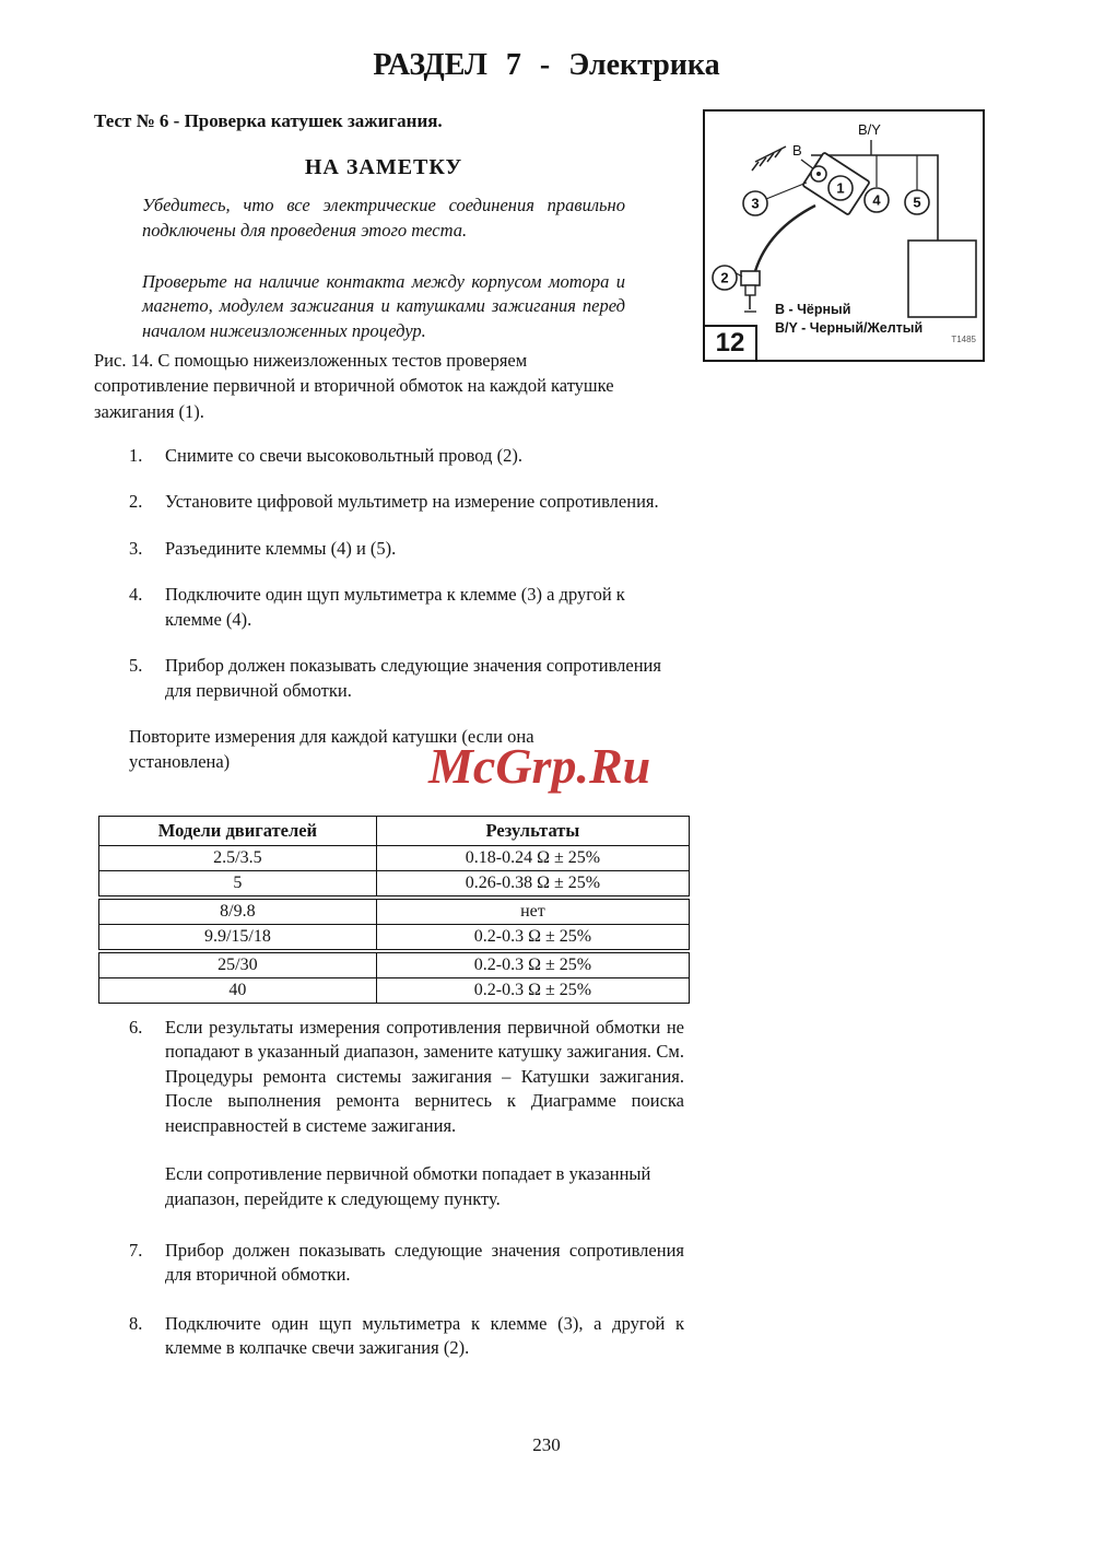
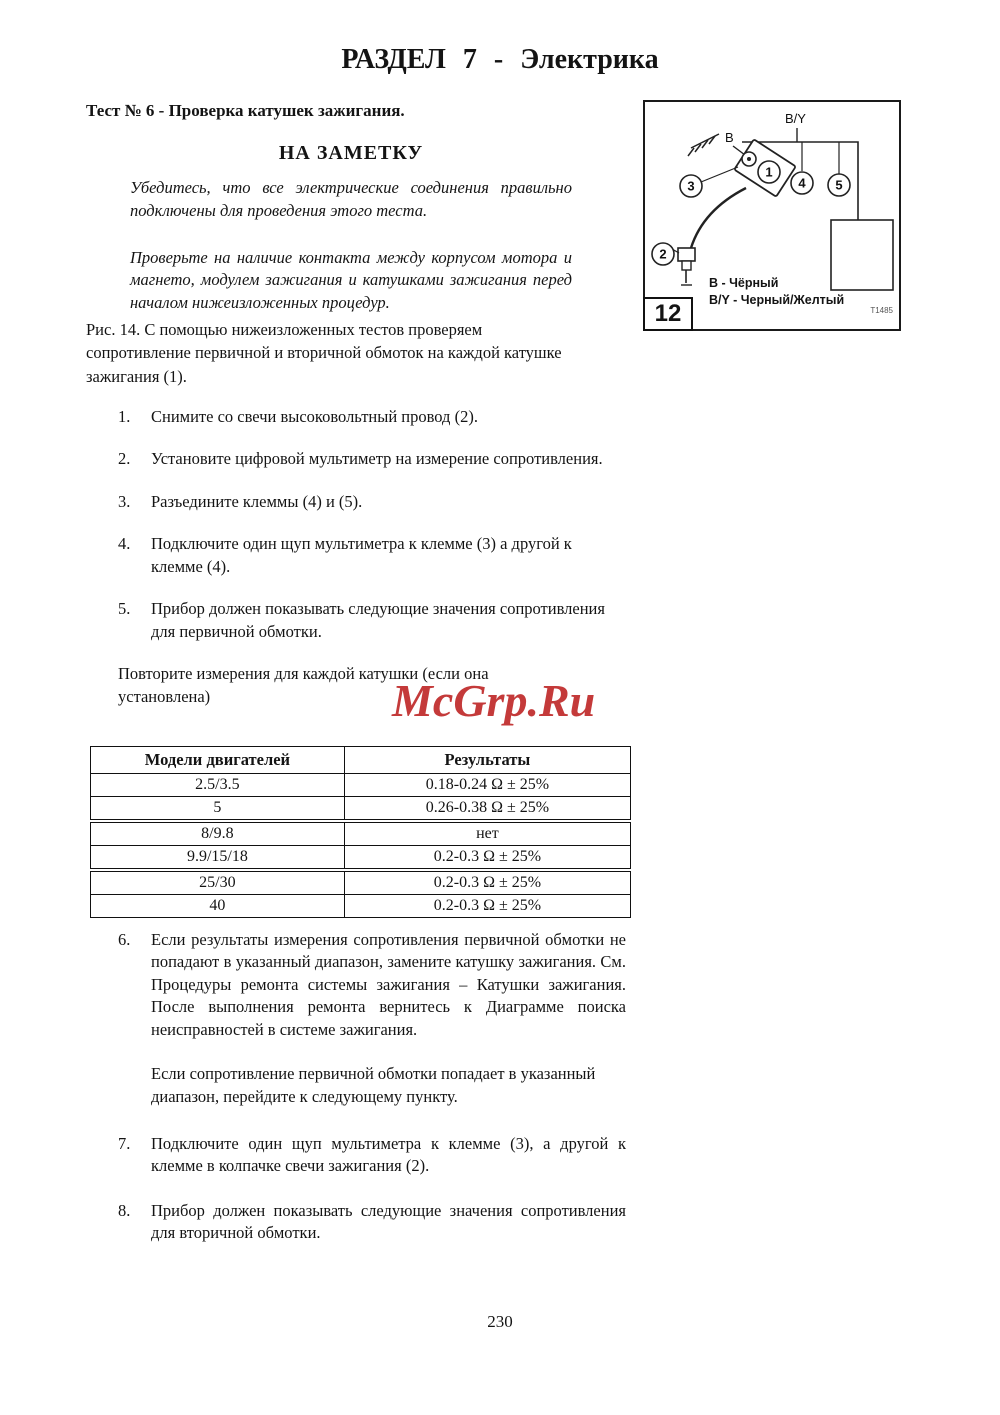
  РАЗДЕЛ 7 - Электрика
  Тест № 6 - Проверка катушек зажигания.
  НА ЗАМЕТКУ
  Убедитесь, что все электрические соединения правильно подключены для проведения этого теста.
  Проверьте на наличие контакта между корпусом мотора и магнето, модулем зажигания и катушками зажигания перед началом нижеизложенных процедур.
  B/Y
  B
  1
  3
  4
  5
  2
  В - Чёрный
  B/Y - Черный/Желтый
  T1485
  12
  Рис. 14. С помощью нижеизложенных тестов проверяем сопротивление первичной и вторичной обмоток на каждой катушке зажигания (1).
  1.
  Снимите со свечи высоковольтный провод (2).
  2.
  Установите цифровой мультиметр на измерение сопротивления.
  3.
  Разъедините клеммы (4) и (5).
  4.
  Подключите один щуп мультиметра к клемме (3) а другой к клемме (4).
  5.
  Прибор должен показывать следующие значения сопротивления для первичной обмотки.
  Повторите измерения для каждой катушки (если она установлена)
  McGrp.Ru
  Модели двигателей	Результаты
  2.5/3.5	0.18-0.24 Ω ± 25%
  5	0.26-0.38 Ω ± 25%
  8/9.8	нет
  9.9/15/18	0.2-0.3 Ω ± 25%
  25/30	0.2-0.3 Ω ± 25%
  40	0.2-0.3 Ω ± 25%
  6.
  Если результаты измерения сопротивления первичной обмотки не попадают в указанный диапазон, замените катушку зажигания. См. Процедуры ремонта системы зажигания – Катушки зажигания. После выполнения ремонта вернитесь к Диаграмме поиска неисправностей в системе зажигания.
  Если сопротивление первичной обмотки попадает в указанный диапазон, перейдите к следующему пункту.
  7.
- Прибор должен показывать следующие значения сопротивления для вторичной обмотки.
+ Подключите один щуп мультиметра к клемме (3), а другой к клемме в колпачке свечи зажигания (2).
  8.
- Подключите один щуп мультиметра к клемме (3), а другой к клемме в колпачке свечи зажигания (2).
+ Прибор должен показывать следующие значения сопротивления для вторичной обмотки.
  230
